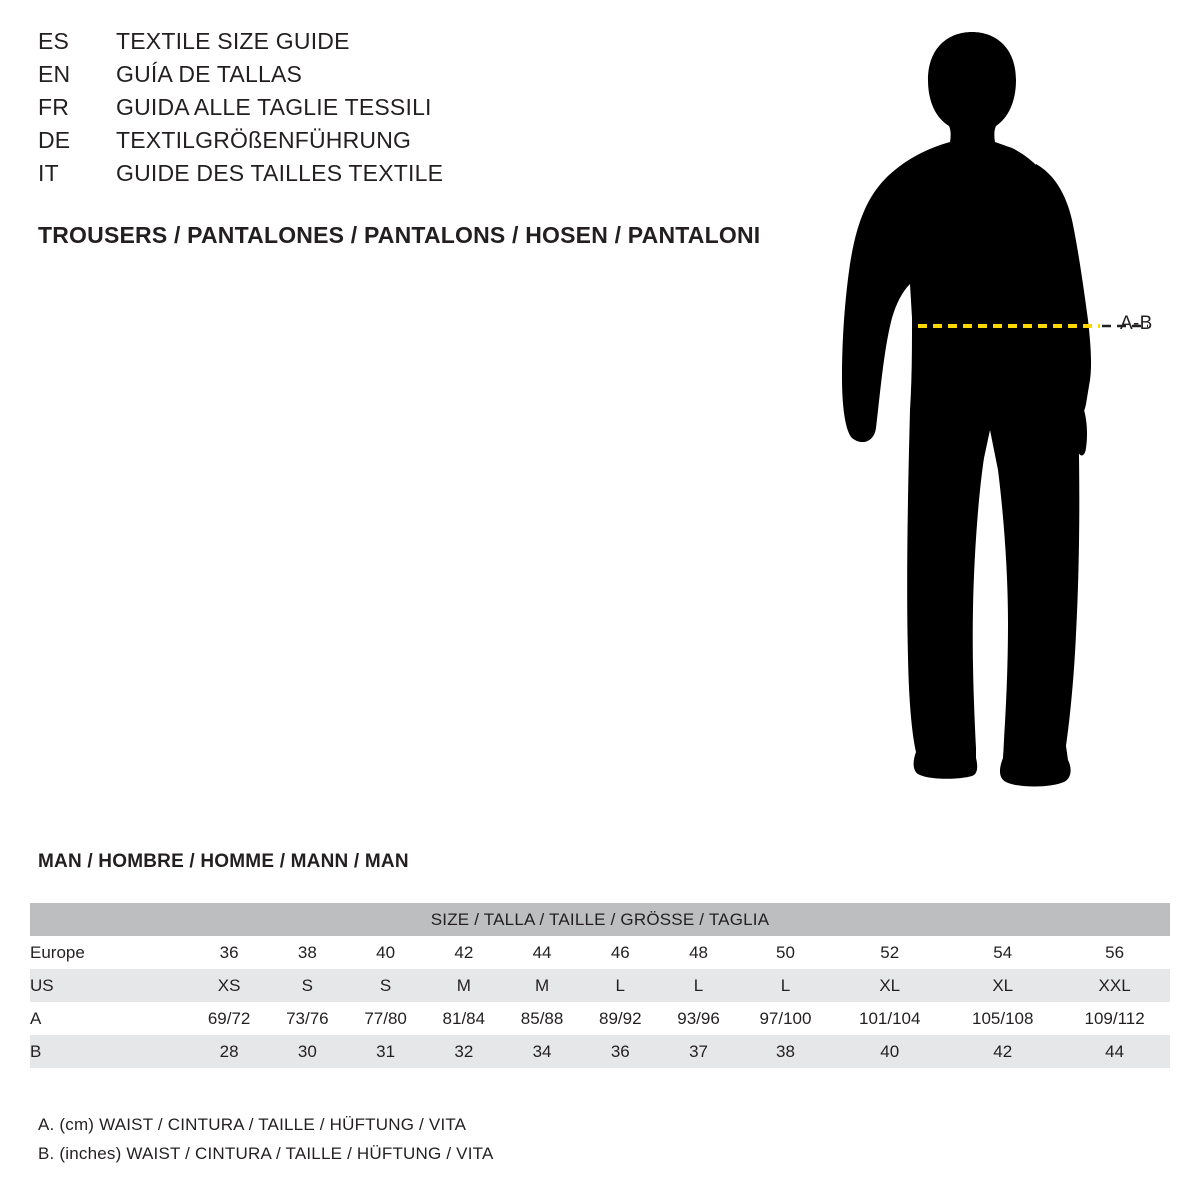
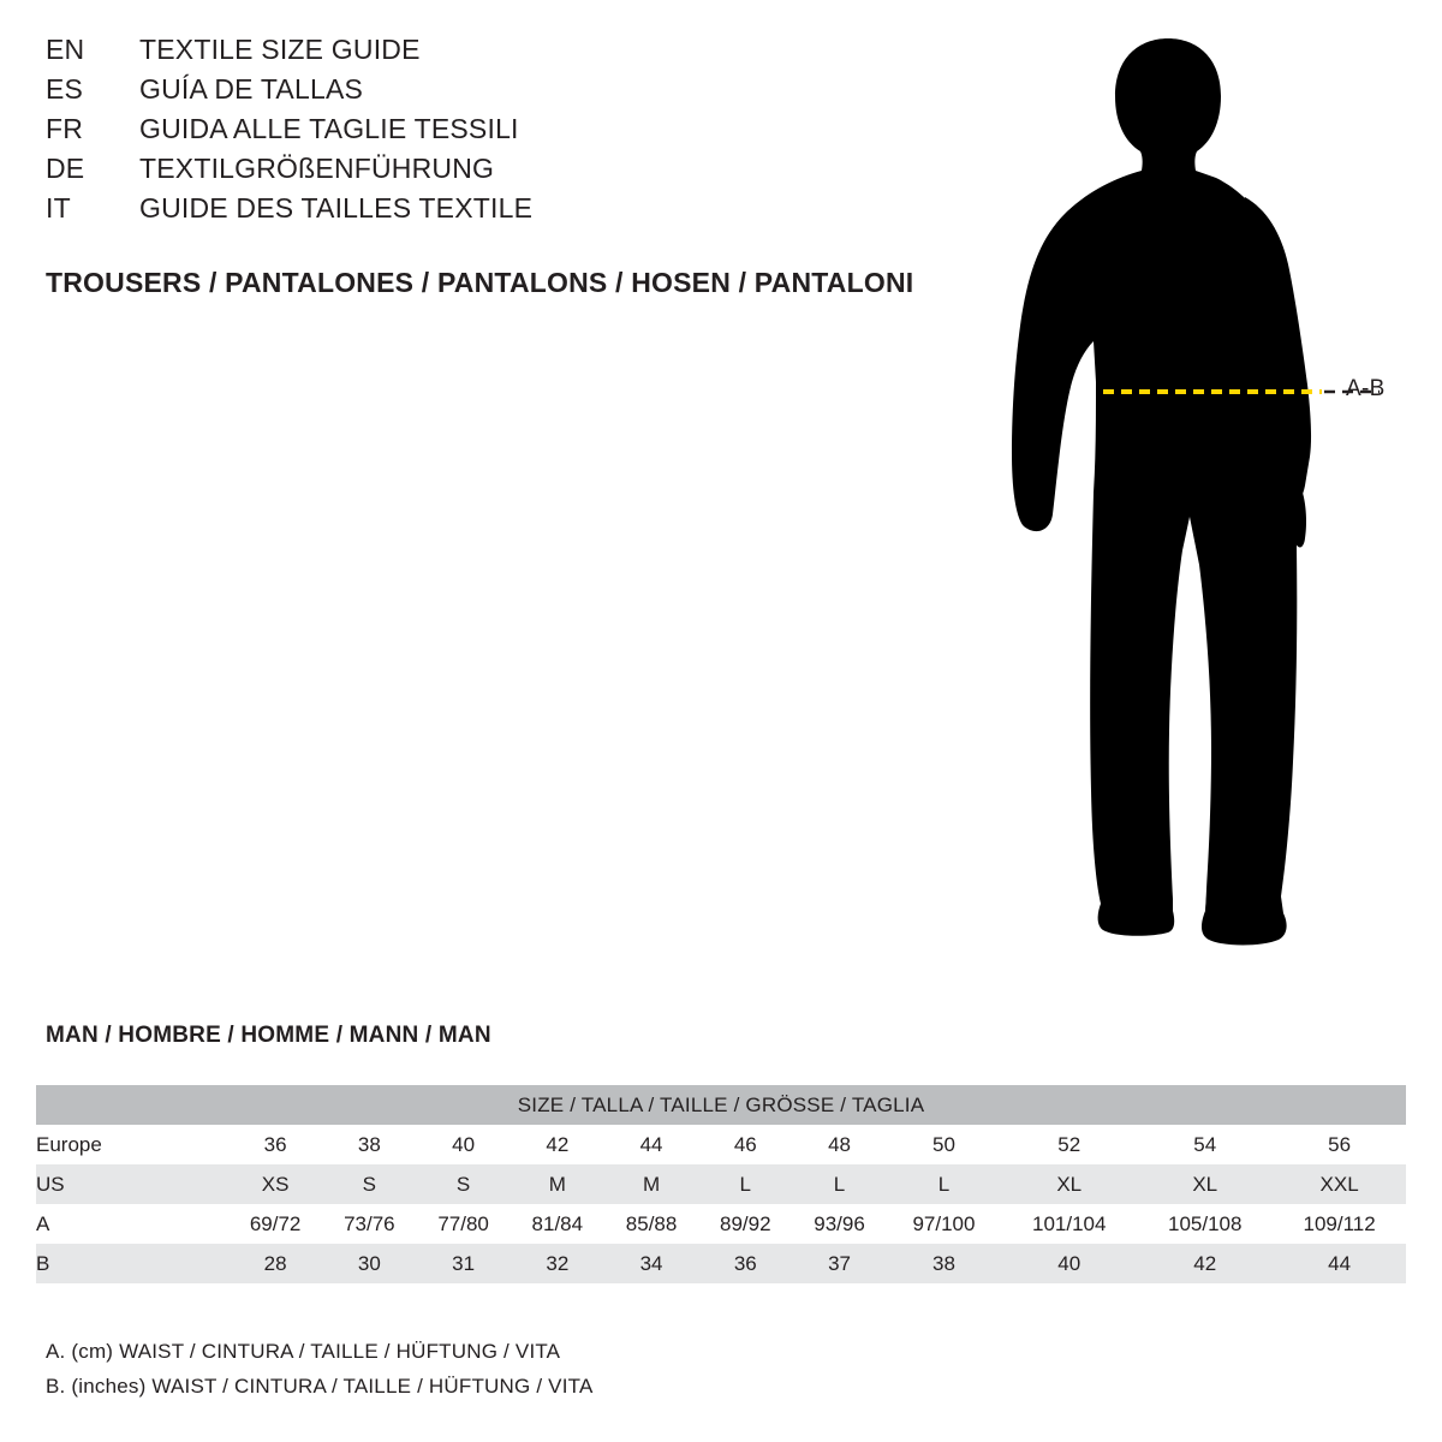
- ES
+ EN
  TEXTILE SIZE GUIDE
- EN
+ ES
  GUÍA DE TALLAS
  FR
  GUIDA ALLE TAGLIE TESSILI
  DE
  TEXTILGRÖßENFÜHRUNG
  IT
  GUIDE DES TAILLES TEXTILE
  TROUSERS / PANTALONES / PANTALONS / HOSEN / PANTALONI
  A-B
  MAN / HOMBRE / HOMME / MANN / MAN
  SIZE / TALLA / TAILLE / GRÖSSE / TAGLIA
  Europe	36	38	40	42	44	46	48	50	52	54	56
  US	XS	S	S	M	M	L	L	L	XL	XL	XXL
  A	69/72	73/76	77/80	81/84	85/88	89/92	93/96	97/100	101/104	105/108	109/112
  B	28	30	31	32	34	36	37	38	40	42	44
  A. (cm) WAIST / CINTURA / TAILLE / HÜFTUNG / VITA
  B. (inches) WAIST / CINTURA / TAILLE / HÜFTUNG / VITA
